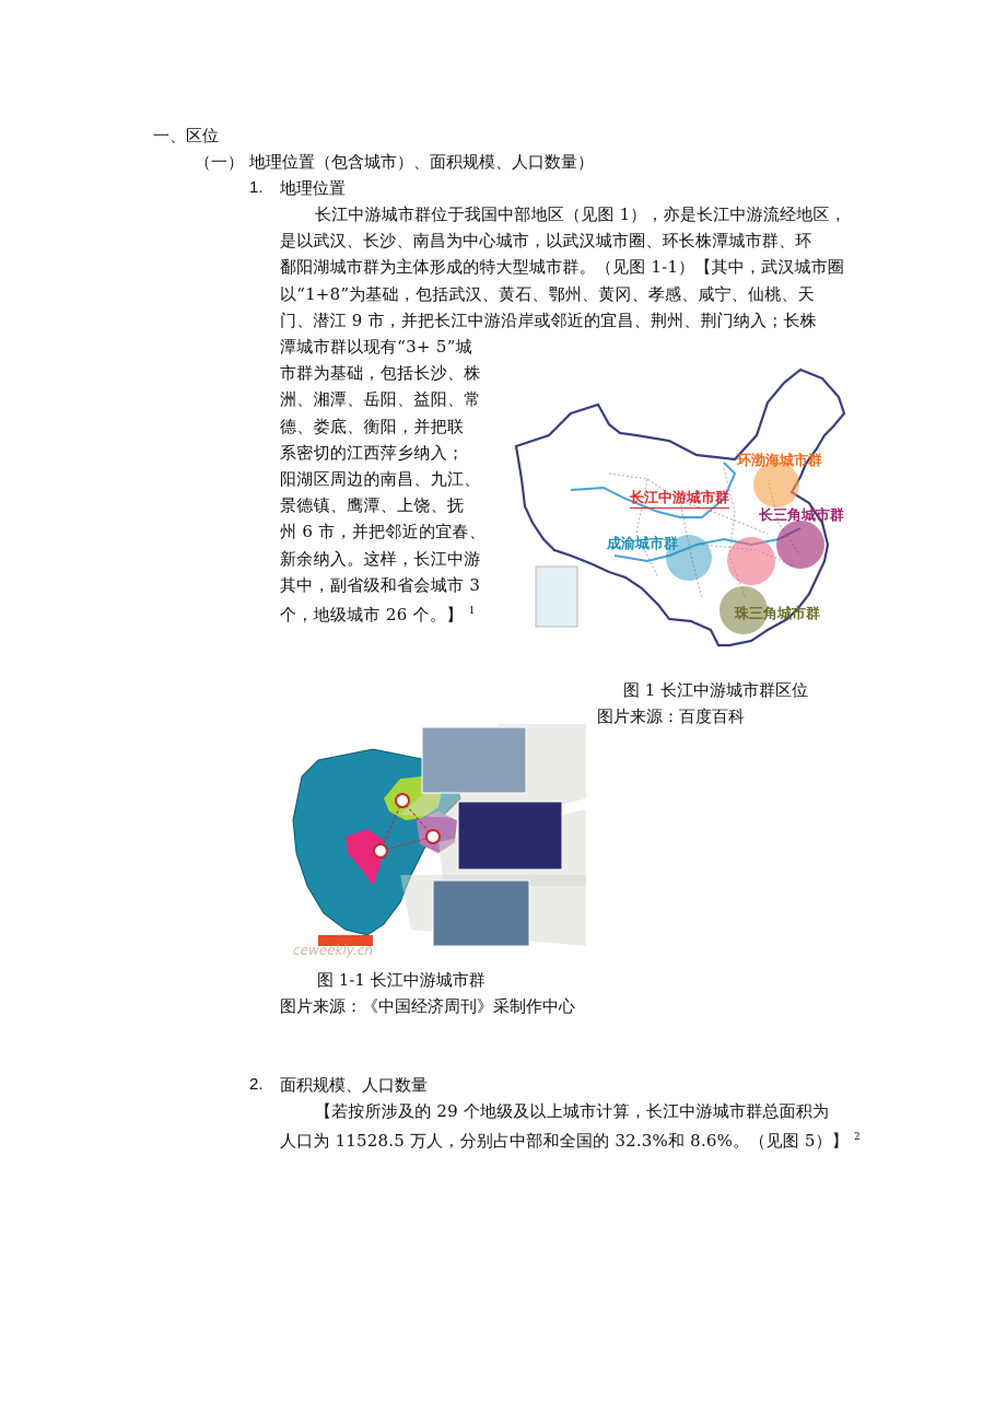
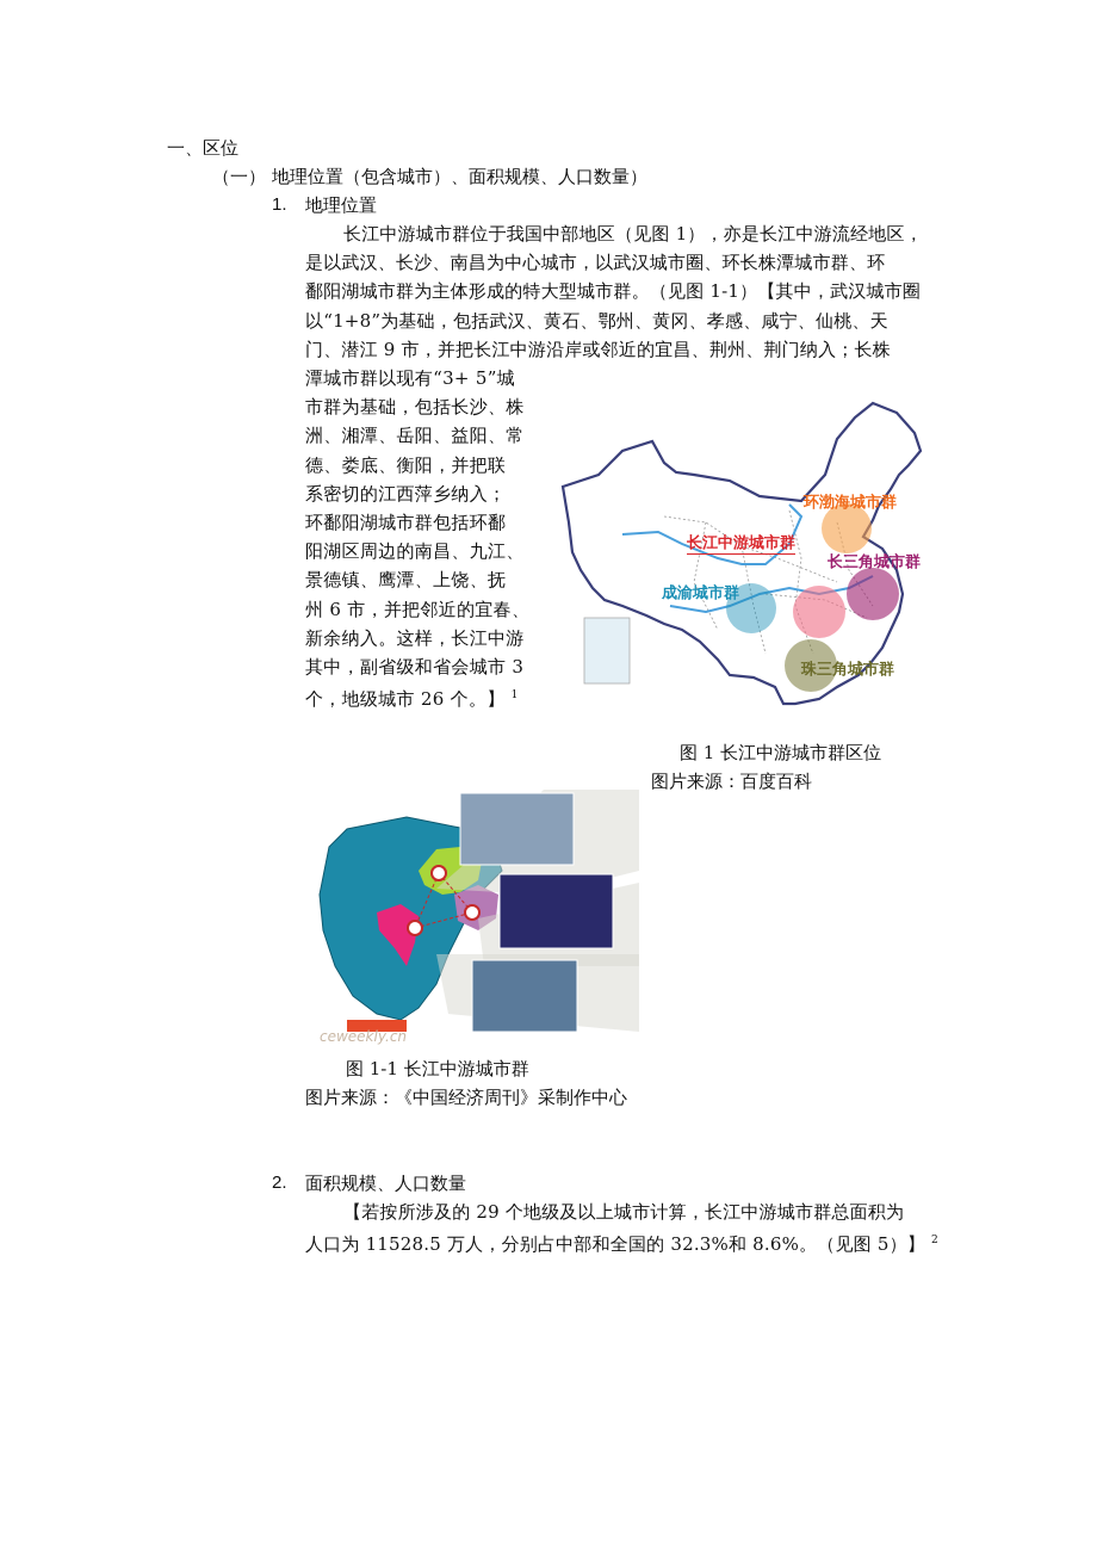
  一、区位
  （一）
  地理位置（包含城市）、面积规模、人口数量）
  1.
  地理位置
  长江中游城市群位于我国中部地区（见图 1），亦是长江中游流经地区，
  是以武汉、长沙、南昌为中心城市，以武汉城市圈、环长株潭城市群、环
  鄱阳湖城市群为主体形成的特大型城市群。（见图 1-1）【其中，武汉城市圈
  以“1+8”为基础，包括武汉、黄石、鄂州、黄冈、孝感、咸宁、仙桃、天
  门、潜江 9 市，并把长江中游沿岸或邻近的宜昌、荆州、荆门纳入；长株
  潭城市群以现有“3+ 5”城
  市群为基础，包括长沙、株
  洲、湘潭、岳阳、益阳、常
  德、娄底、衡阳，并把联
  系密切的江西萍乡纳入；
+ 环鄱阳湖城市群包括环鄱
  阳湖区周边的南昌、九江、
  景德镇、鹰潭、上饶、抚
  州 6 市，并把邻近的宜春、
  新余纳入。这样，长江中游
  其中，副省级和省会城市 3
  个，地级城市 26 个。】 1
  环渤海城市群
  长江中游城市群
  长三角城市群
  成渝城市群
  珠三角城市群
  图 1 长江中游城市群区位
  图片来源：百度百科
  ceweekly.cn
  图 1-1 长江中游城市群
  图片来源：《中国经济周刊》采制作中心
  2.
  面积规模、人口数量
  【若按所涉及的 29 个地级及以上城市计算，长江中游城市群总面积为
  人口为 11528.5 万人，分别占中部和全国的 32.3%和 8.6%。（见图 5）】 2
